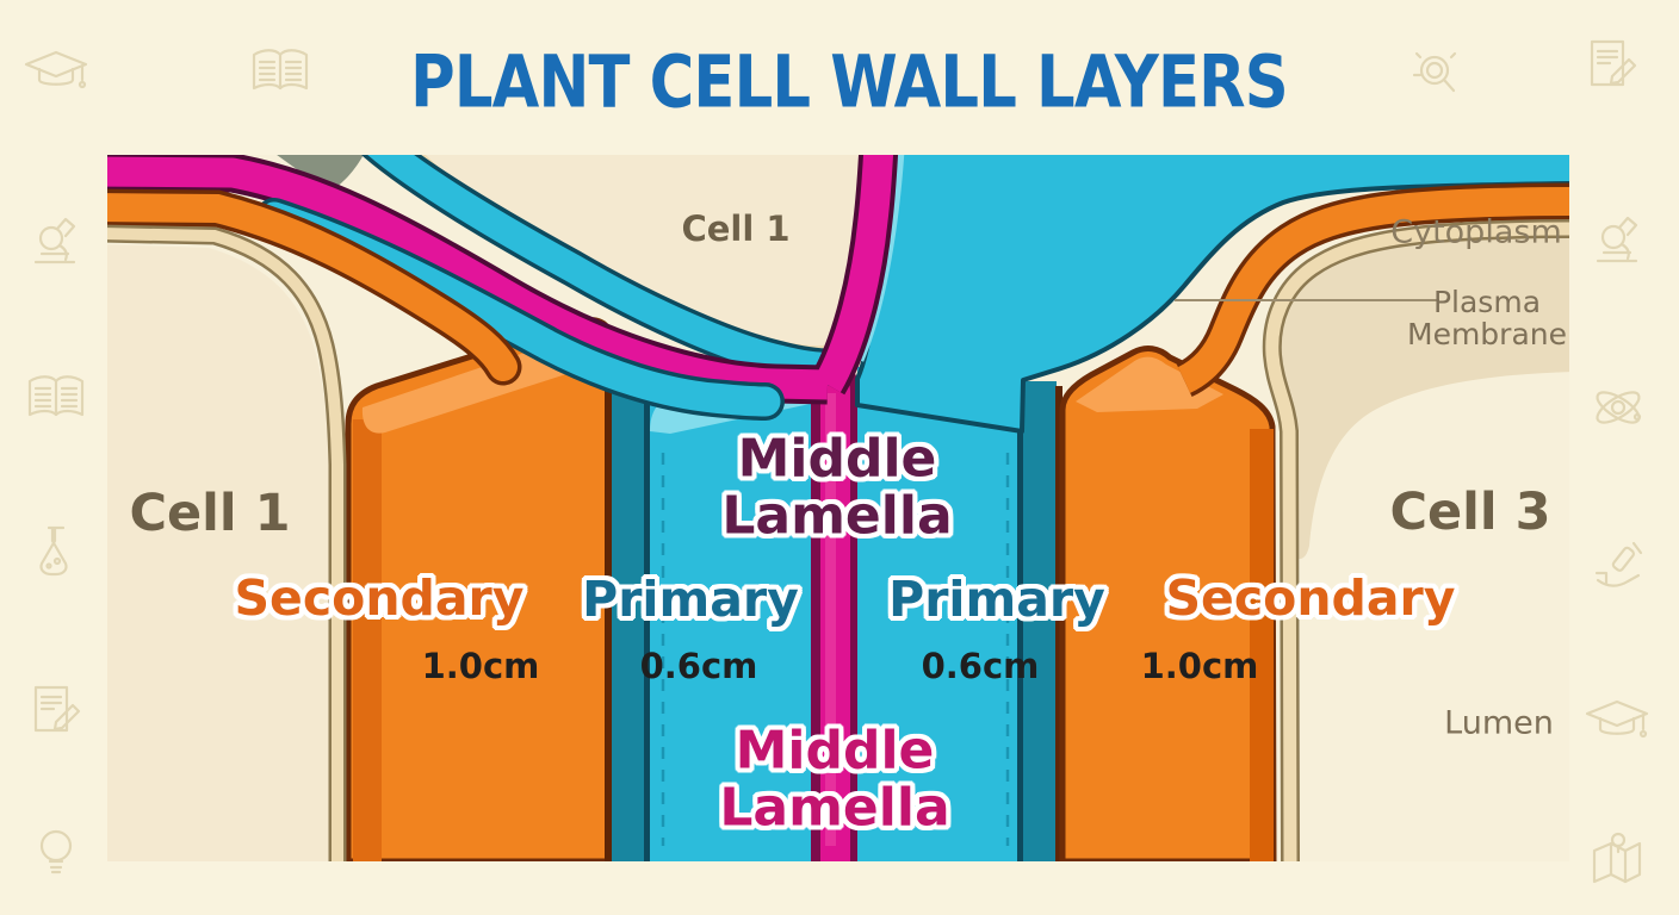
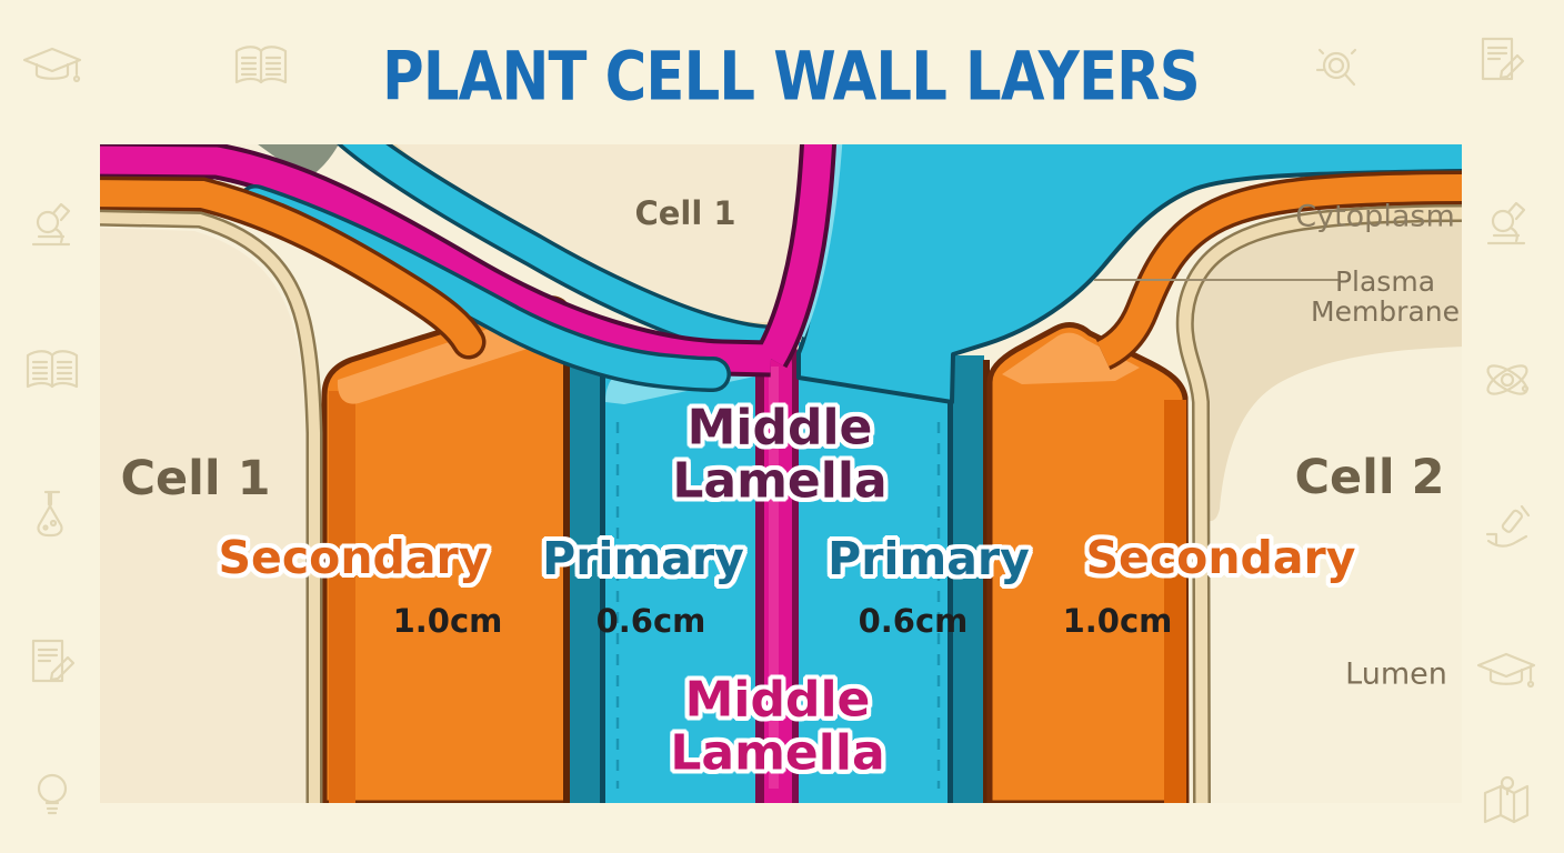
  PLANT CELL WALL LAYERS
  Cell 1
  Cell 1
- Cell 3
+ Cell 2
  Cytoplasm
  Plasma
  Membrane
  Lumen
  Middle
  Lamella
  Middle
  Lamella
  Secondary
  Primary
  Primary
  Secondary
  1.0cm
  0.6cm
  0.6cm
  1.0cm
